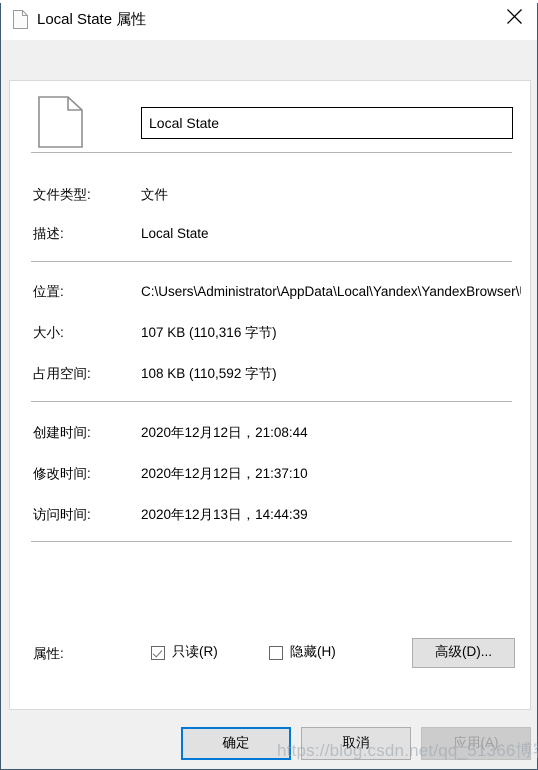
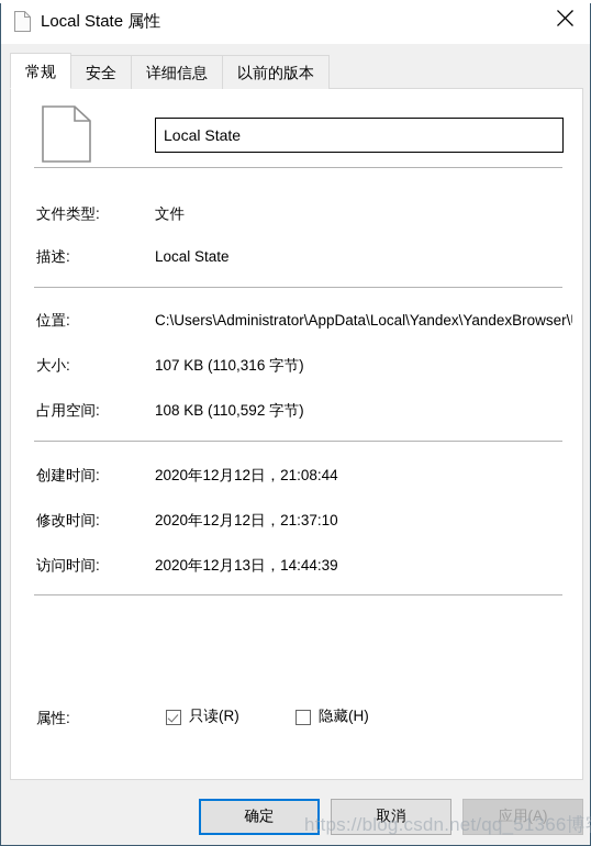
  Local State 属性
+ 常规
+ 安全
+ 详细信息
+ 以前的版本
  Local State
  文件类型:
  文件
  描述:
  Local State
  位置:
  C:\Users\Administrator\AppData\Local\Yandex\YandexBrowser\
  大小:
  107 KB (110,316 字节)
  占用空间:
  108 KB (110,592 字节)
  创建时间:
  2020年12月12日，21:08:44
  修改时间:
  2020年12月12日，21:37:10
  访问时间:
  2020年12月13日，14:44:39
  属性:
  只读(R)
  隐藏(H)
- 高级(D)...
  确定
  取消
  应用(A)
  https://blog.csdn.net/qq_51366博
